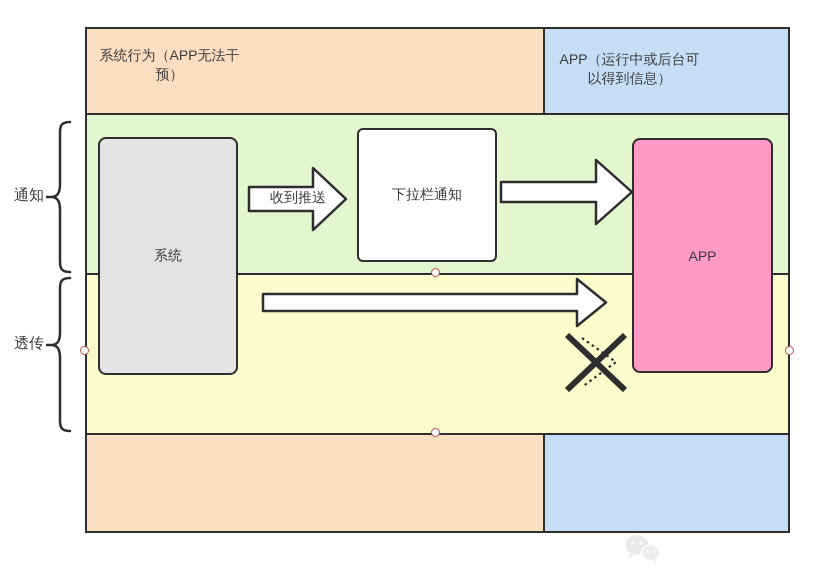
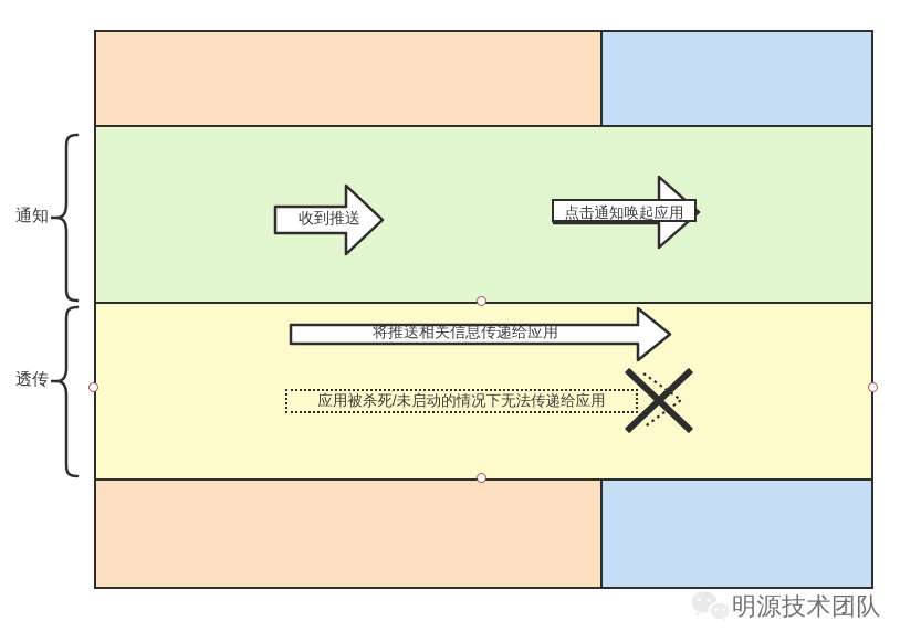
- 系统行为（APP无法干预）
- APP（运行中或后台可以得到信息）
  通知
  透传
- 系统
- 下拉栏通知
- APP
  收到推送
+ 点击通知唤起应用
+ 将推送相关信息传递给应用
+ 应用被杀死/未启动的情况下无法传递给应用
+ 明源技术团队
